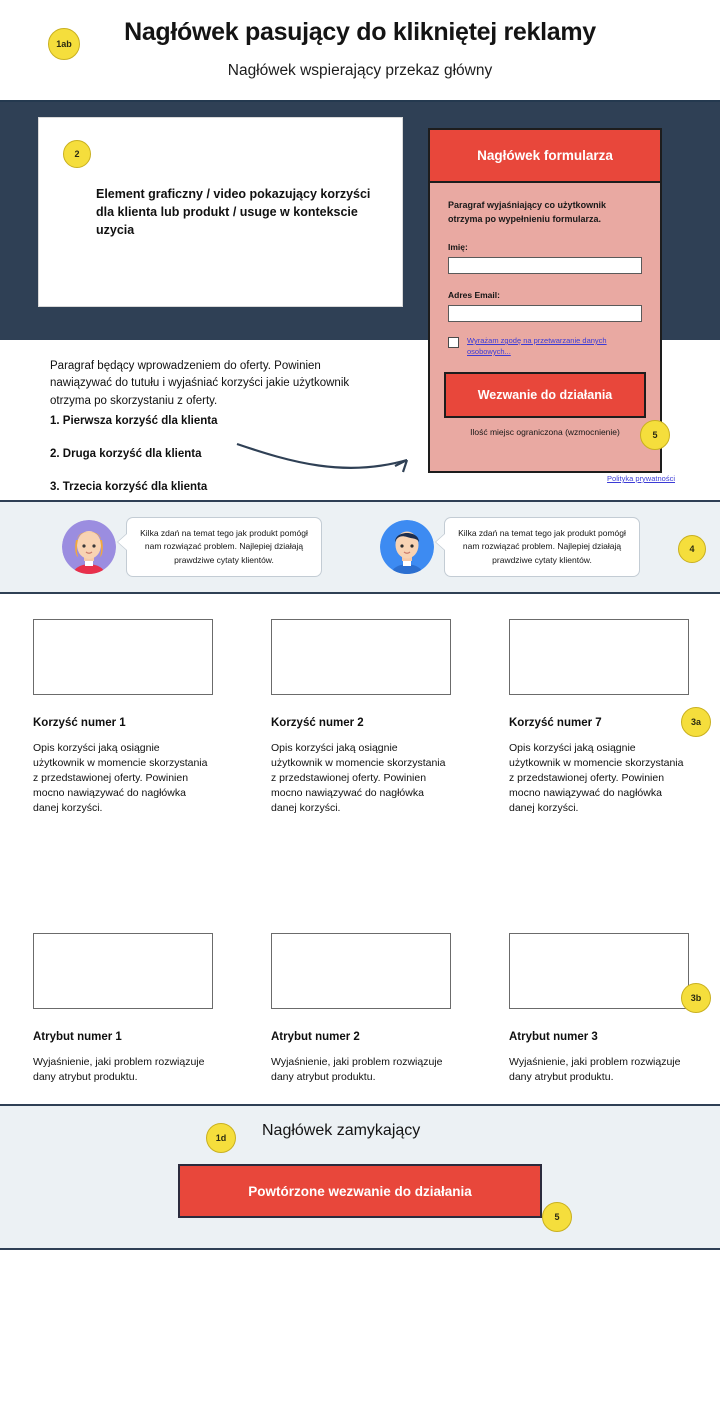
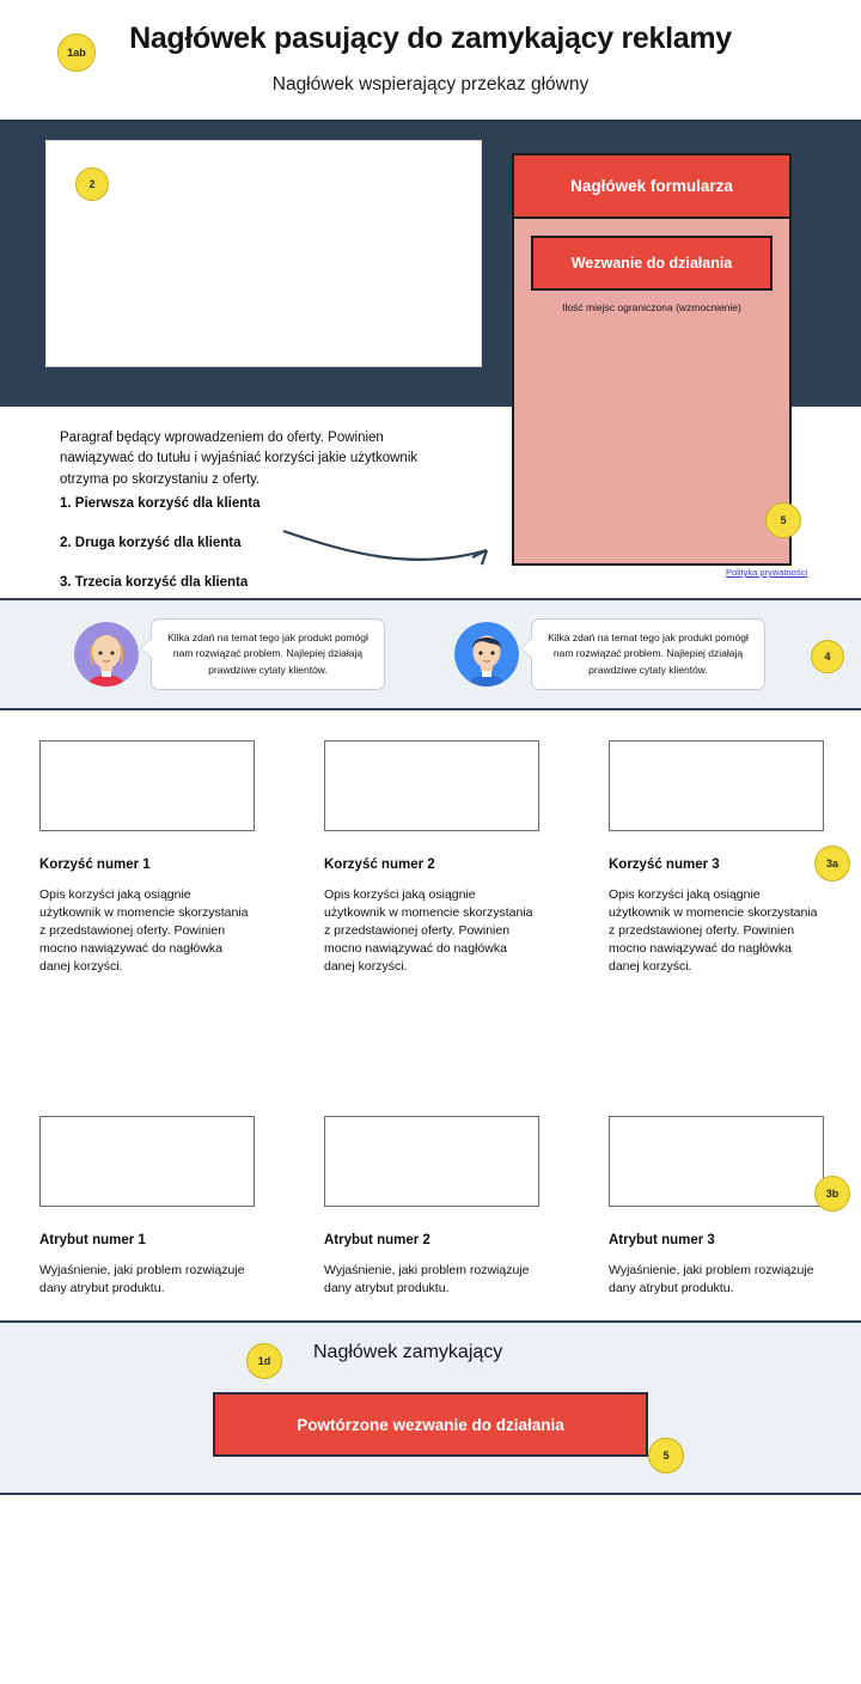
  1ab
- Nagłówek pasujący do klikniętej reklamy
+ Nagłówek pasujący do zamykający reklamy
  Nagłówek wspierający przekaz główny
  2
- Element graficzny / video pokazujący korzyści dla klienta lub produkt / usuge w kontekscie uzycia
  Paragraf będący wprowadzeniem do oferty. Powinien nawiązywać do tutułu i wyjaśniać korzyści jakie użytkownik otrzyma po skorzystaniu z oferty.
  1. Pierwsza korzyść dla klienta
  2. Druga korzyść dla klienta
  3. Trzecia korzyść dla klienta
  Nagłówek formularza
- Paragraf wyjaśniający co użytkownik otrzyma po wypełnieniu formularza.
- Imię:
- Adres Email:
- Wyrażam zgodę na przetwarzanie danych osobowych...
  Wezwanie do działania
  Ilość miejsc ograniczona (wzmocnienie)
  5
  Polityka prywatności
  Kilka zdań na temat tego jak produkt pomógł nam rozwiązać problem. Najlepiej działają prawdziwe cytaty klientów.
  Kilka zdań na temat tego jak produkt pomógł nam rozwiązać problem. Najlepiej działają prawdziwe cytaty klientów.
  4
  Korzyść numer 1
  Opis korzyści jaką osiągnie użytkownik w momencie skorzystania z przedstawionej oferty. Powinien mocno nawiązywać do nagłówka danej korzyści.
  Korzyść numer 2
  Opis korzyści jaką osiągnie użytkownik w momencie skorzystania z przedstawionej oferty. Powinien mocno nawiązywać do nagłówka danej korzyści.
- Korzyść numer 7
+ Korzyść numer 3
  Opis korzyści jaką osiągnie użytkownik w momencie skorzystania z przedstawionej oferty. Powinien mocno nawiązywać do nagłówka danej korzyści.
  3a
  Atrybut numer 1
  Wyjaśnienie, jaki problem rozwiązuje dany atrybut produktu.
  Atrybut numer 2
  Wyjaśnienie, jaki problem rozwiązuje dany atrybut produktu.
  Atrybut numer 3
  Wyjaśnienie, jaki problem rozwiązuje dany atrybut produktu.
  3b
  1d
  Nagłówek zamykający
  Powtórzone wezwanie do działania
  5
